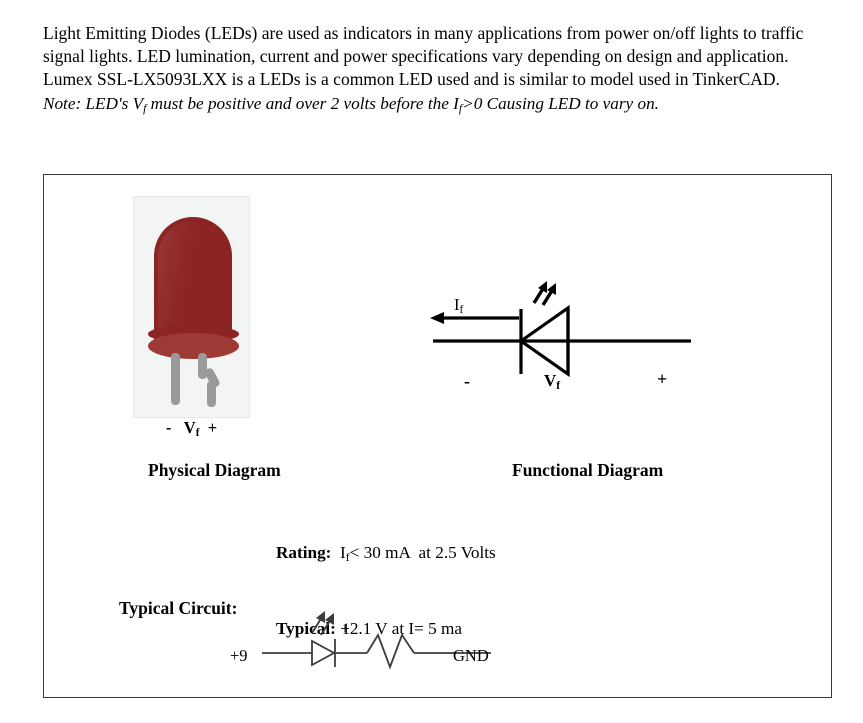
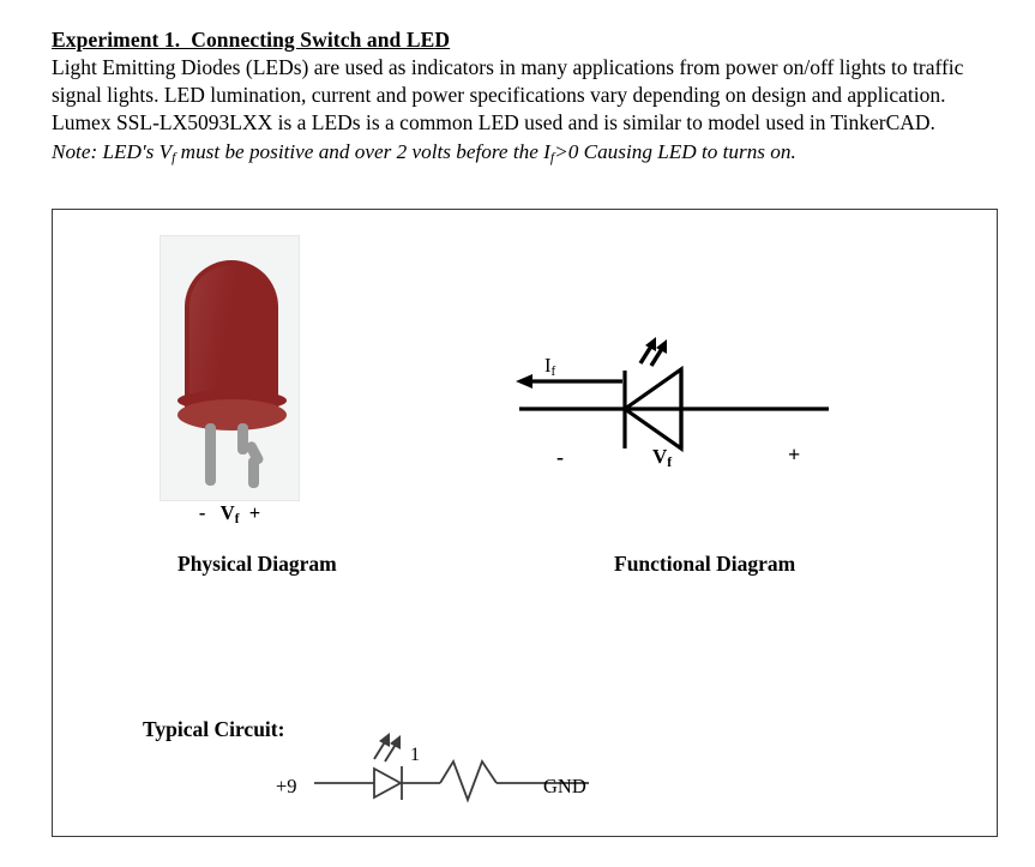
+ Experiment 1. Connecting Switch and LED
  Light Emitting Diodes (LEDs) are used as indicators in many applications from power on/off lights to traffic signal lights. LED lumination, current and power specifications vary depending on design and application. Lumex SSL-LX5093LXX is a LEDs is a common LED used and is similar to model used in TinkerCAD.
- Note: LED's Vf must be positive and over 2 volts before the If>0 Causing LED to vary on.
+ Note: LED's Vf must be positive and over 2 volts before the If>0 Causing LED to turns on.
  - Vf +
  If
  -
  Vf
  +
  Physical Diagram
  Functional Diagram
- Rating: If< 30 mA at 2.5 Volts
- Typical: +2.1 V at I= 5 ma
  Typical Circuit:
  +9
  1
  GND
